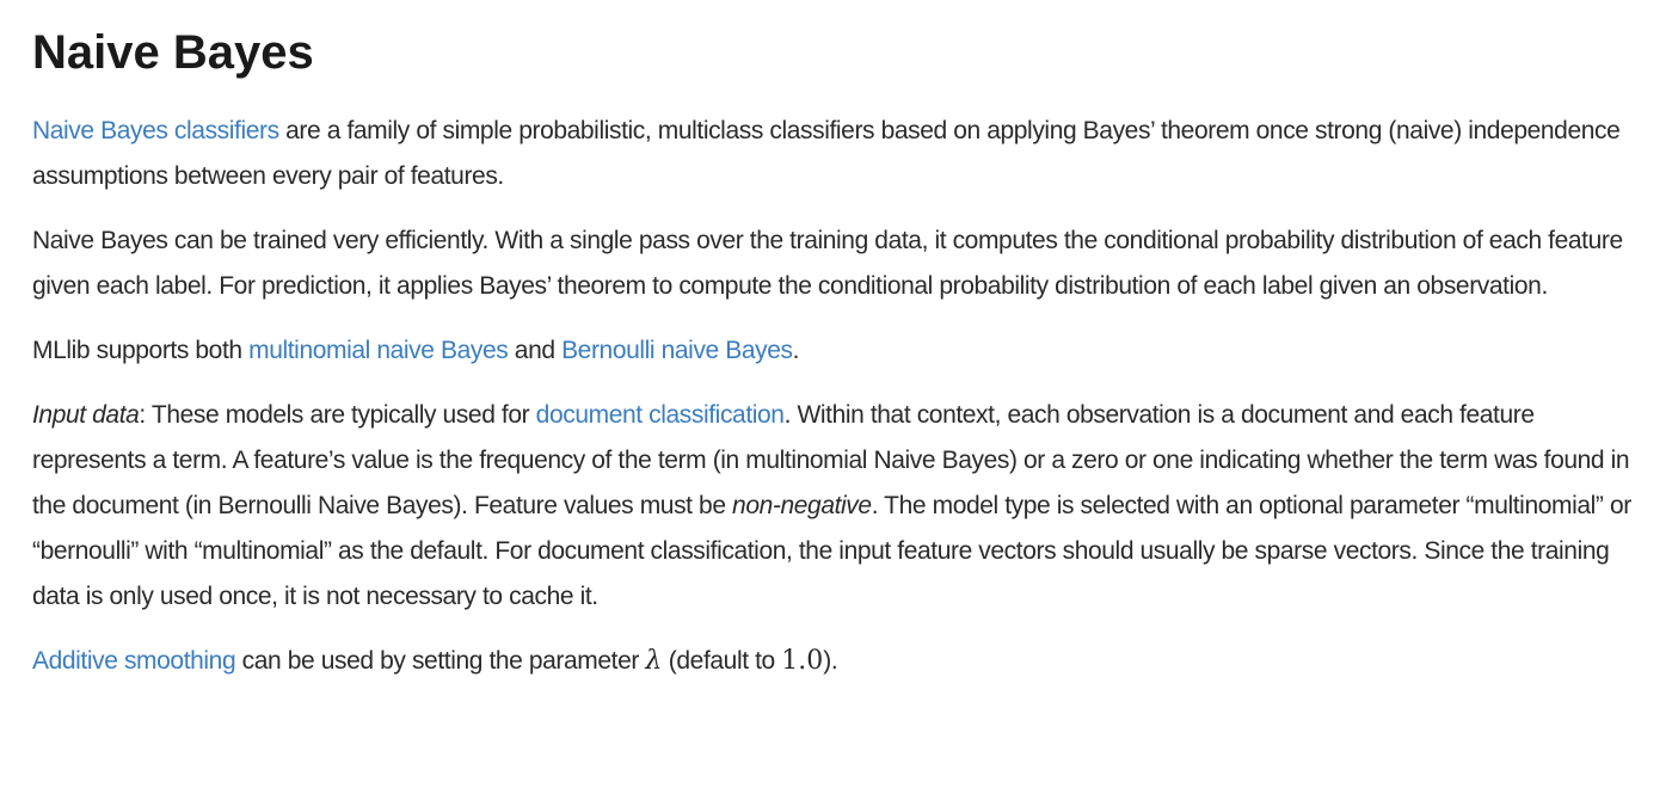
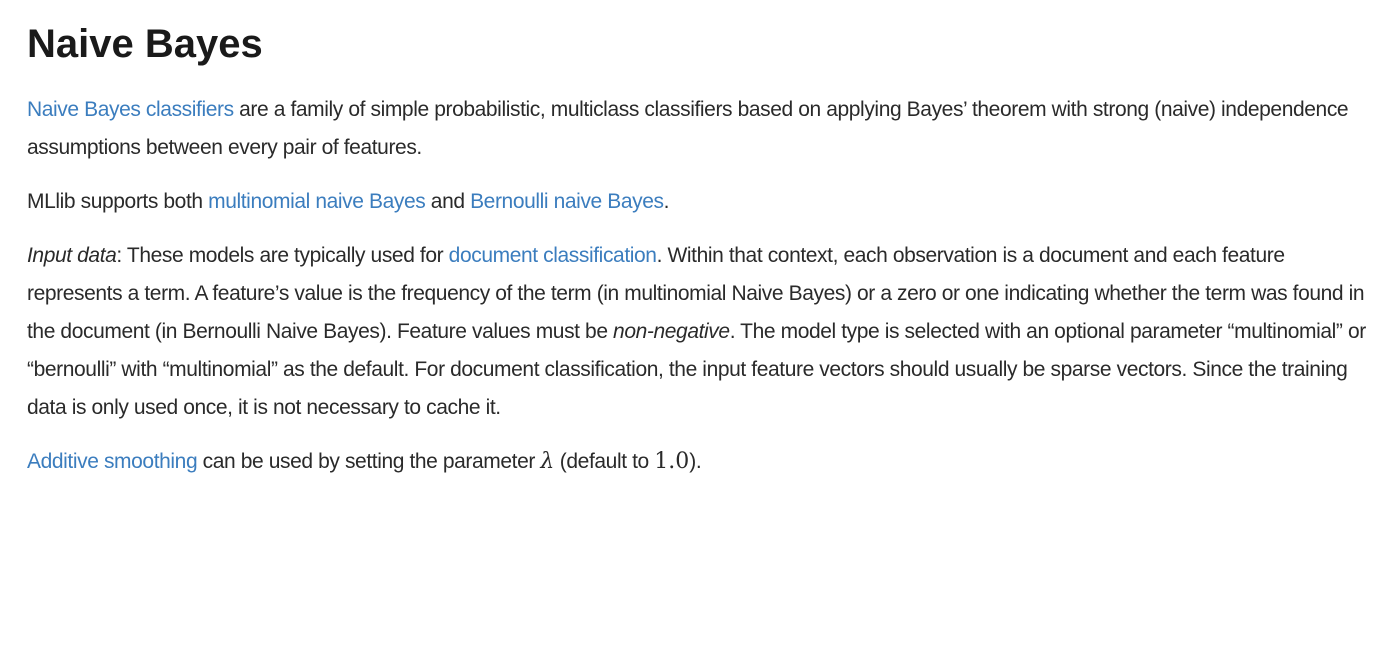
  Naive Bayes
- Naive Bayes classifiers are a family of simple probabilistic, multiclass classifiers based on applying Bayes’ theorem once strong (naive) independence assumptions between every pair of features.
+ Naive Bayes classifiers are a family of simple probabilistic, multiclass classifiers based on applying Bayes’ theorem with strong (naive) independence assumptions between every pair of features.
- Naive Bayes can be trained very efficiently. With a single pass over the training data, it computes the conditional probability distribution of each feature given each label. For prediction, it applies Bayes’ theorem to compute the conditional probability distribution of each label given an observation.
  MLlib supports both multinomial naive Bayes and Bernoulli naive Bayes.
  Input data: These models are typically used for document classification. Within that context, each observation is a document and each feature represents a term. A feature’s value is the frequency of the term (in multinomial Naive Bayes) or a zero or one indicating whether the term was found in the document (in Bernoulli Naive Bayes). Feature values must be non-negative. The model type is selected with an optional parameter “multinomial” or “bernoulli” with “multinomial” as the default. For document classification, the input feature vectors should usually be sparse vectors. Since the training data is only used once, it is not necessary to cache it.
  Additive smoothing can be used by setting the parameter λ (default to 1.0).
